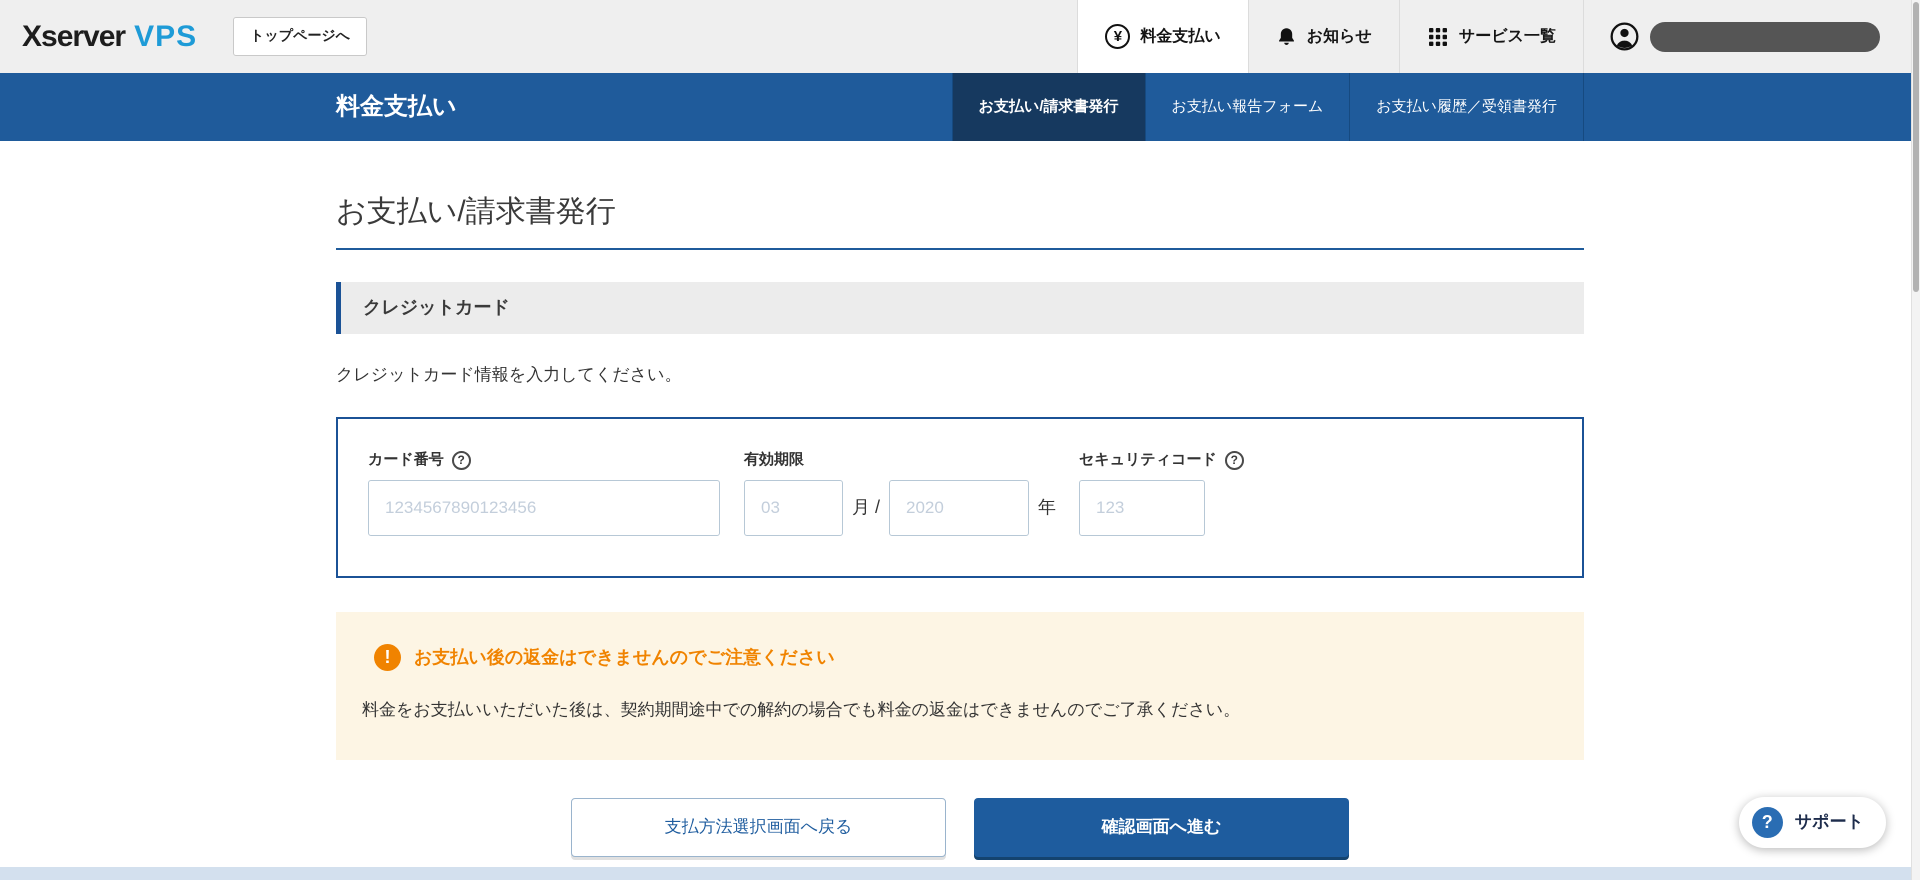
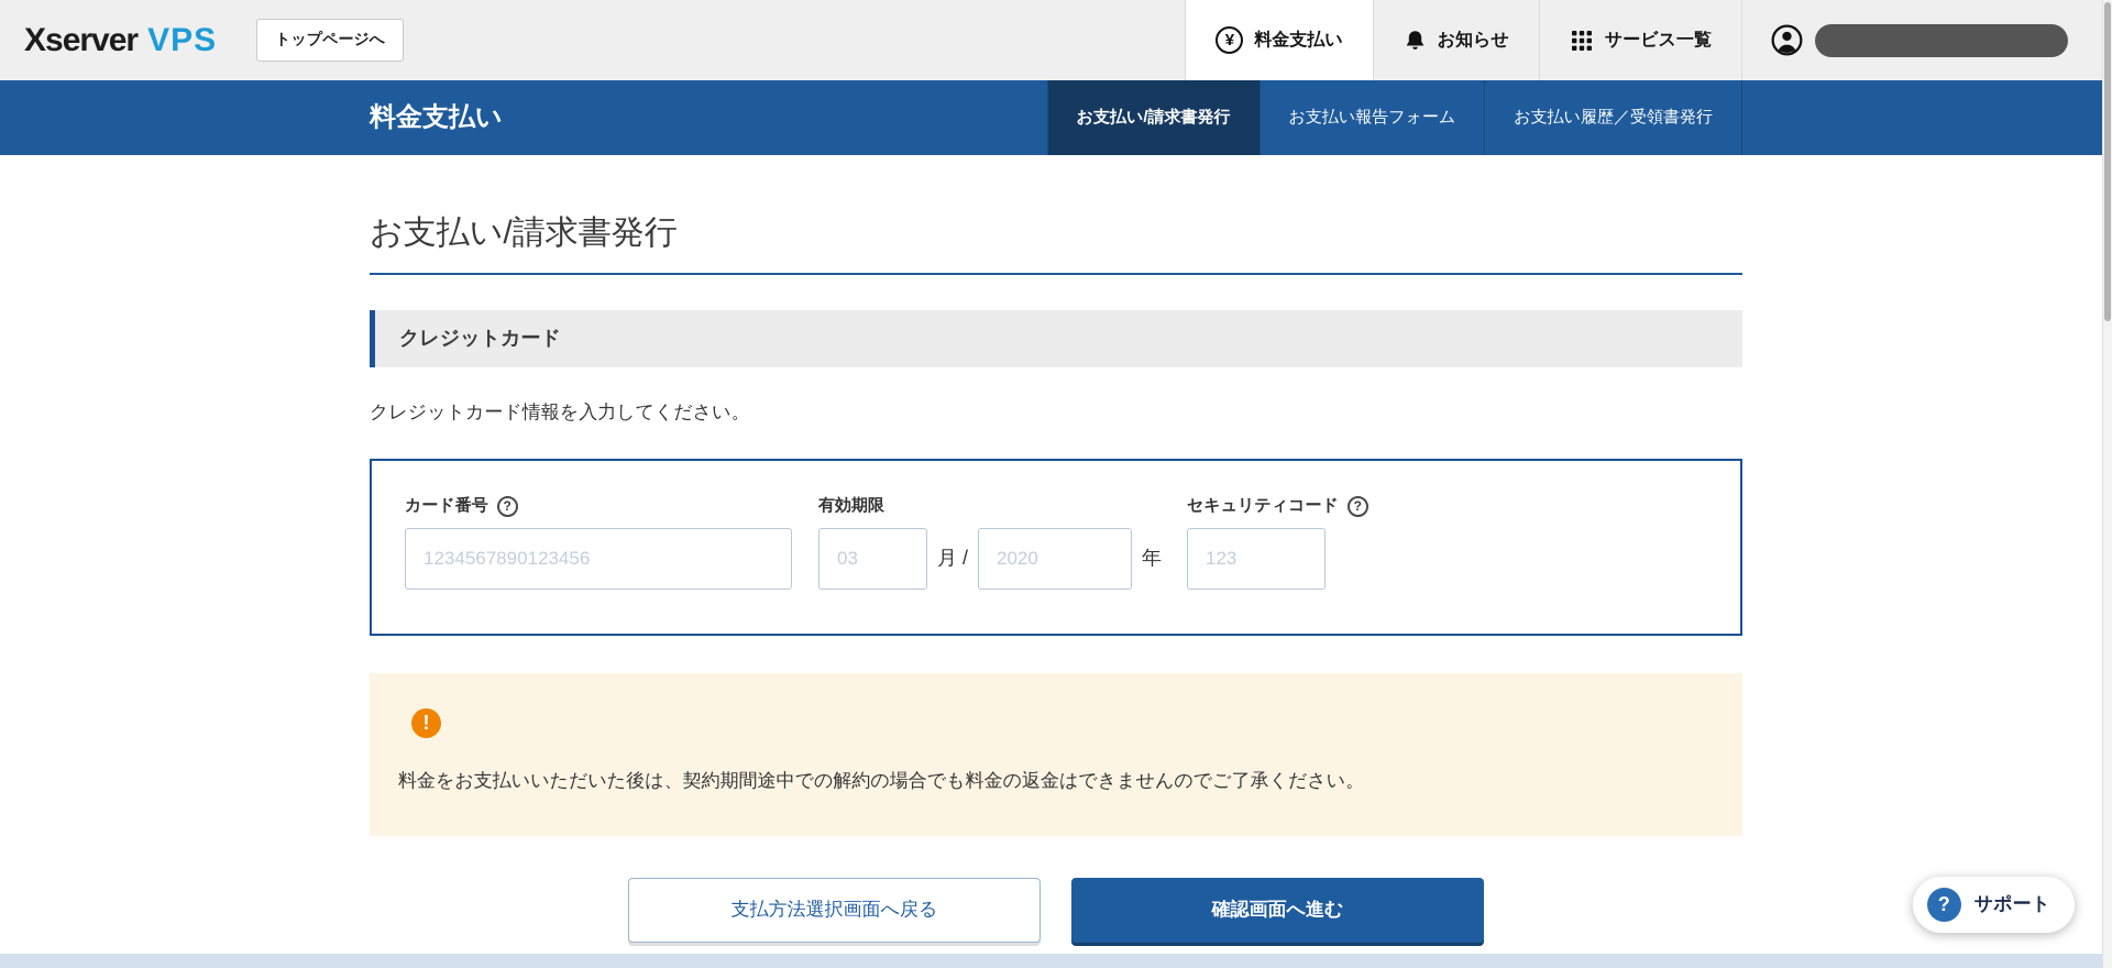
  Xserver VPS
  トップページへ
  ¥
  料金支払い
  お知らせ
  サービス一覧
  料金支払い
  お支払い/請求書発行
  お支払い報告フォーム
  お支払い履歴／受領書発行
  お支払い/請求書発行
  クレジットカード
  クレジットカード情報を入力してください。
  カード番号
  ?
  1234567890123456
  有効期限
  03
  月 /
  2020
  年
  セキュリティコード
  ?
  123
  !
- お支払い後の返金はできませんのでご注意ください
  料金をお支払いいただいた後は、契約期間途中での解約の場合でも料金の返金はできませんのでご了承ください。
  支払方法選択画面へ戻る
  確認画面へ進む
  ?
  サポート
